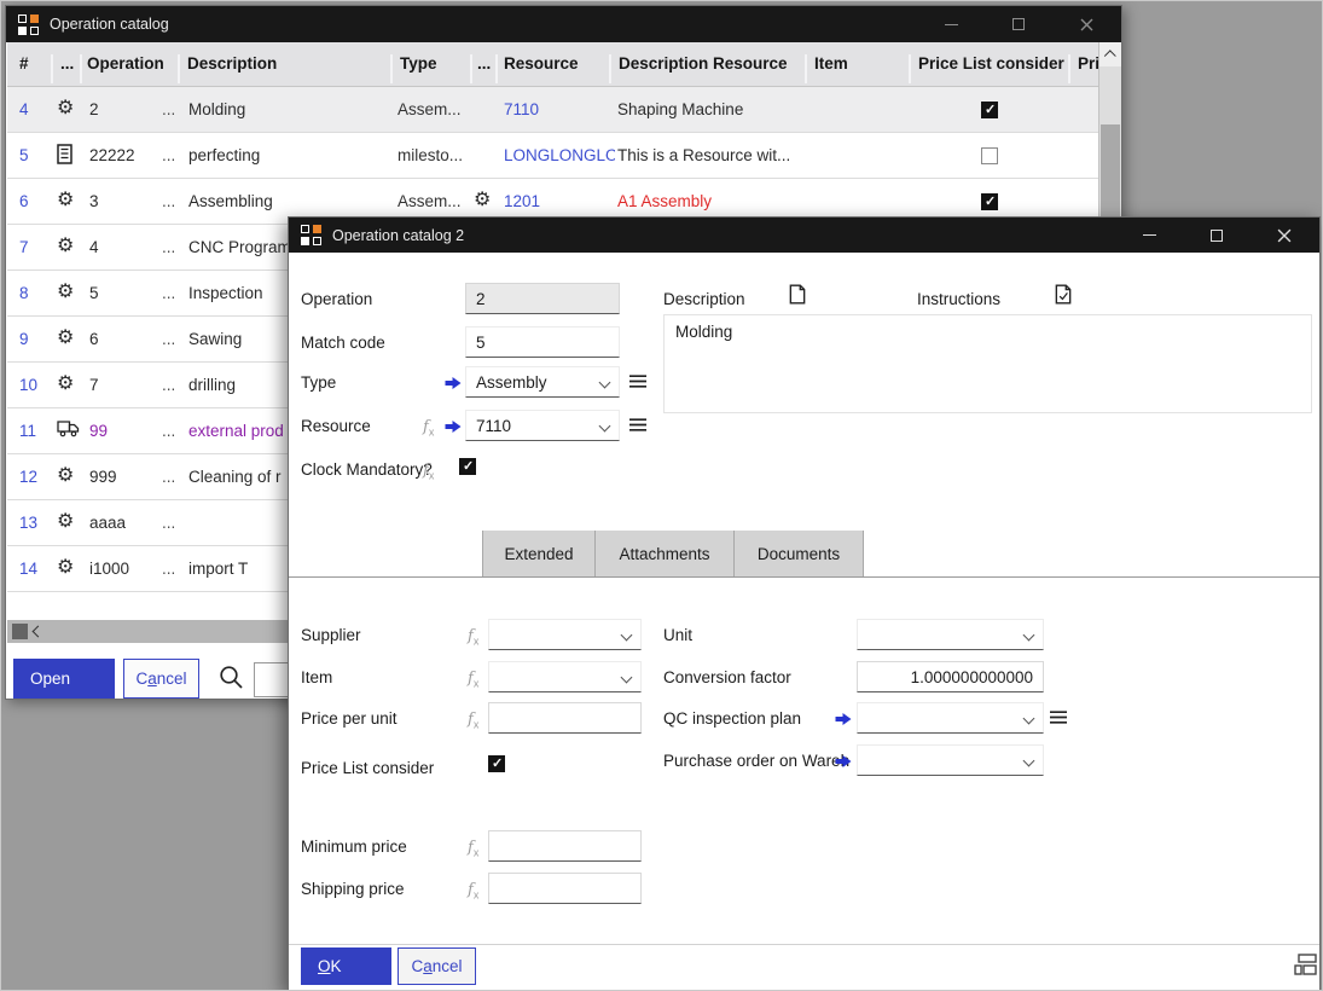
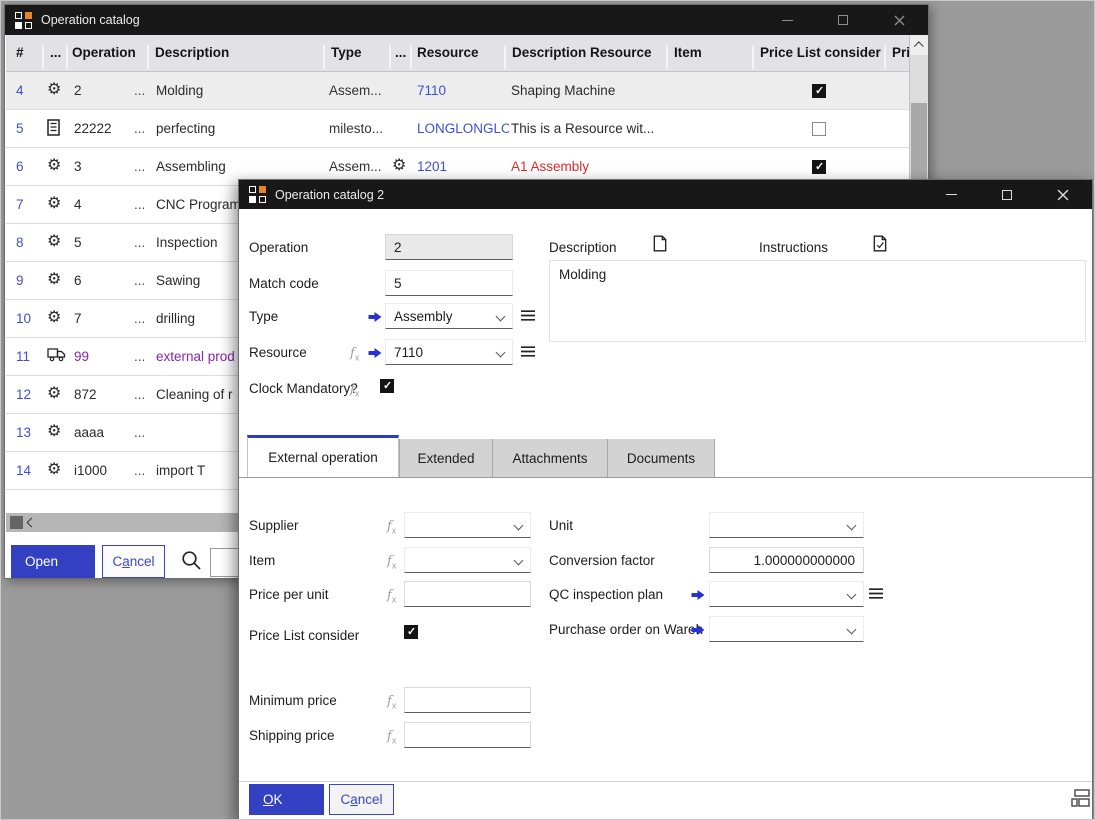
  Operation catalog
  #
  ...
  Operation
  Description
  Type
  ...
  Resource
  Description Resource
  Item
  Price List consider
  4
  ⚙
  2
  ...
  Molding
  Assem...
  7110
  Shaping Machine
  5
  22222
  ...
  perfecting
  milesto...
  LONGLONGLO
  This is a Resource wit...
  6
  ⚙
  3
  ...
  Assembling
  Assem...
  ⚙
  1201
  A1 Assembly
  7
  ⚙
  4
  ...
  CNC Program
  8
  ⚙
  5
  ...
  Inspection
  9
  ⚙
  6
  ...
  Sawing
  10
  ⚙
  7
  ...
  drilling
  11
  99
  ...
  external prod
  12
  ⚙
- 999
+ 872
  ...
  Cleaning of r
  13
  ⚙
  aaaa
  ...
  14
  ⚙
  i1000
  ...
  import T
  Open
  C
  a
  ncel
  Operation catalog 2
  Operation
  2
  Match code
  5
  Type
  Assembly
  Resource
  fx
  7110
  Clock Mandatory?
  fx
  Description
  Instructions
  Molding
+ External operation
  Extended
  Attachments
  Documents
  Supplier
  fx
  Item
  fx
  Price per unit
  fx
  Price List consider
  Minimum price
  fx
  Shipping price
  fx
  Unit
  Conversion factor
  1.000000000000
  QC inspection plan
  Purchase order on War
  O
  K
  C
  a
  ncel
